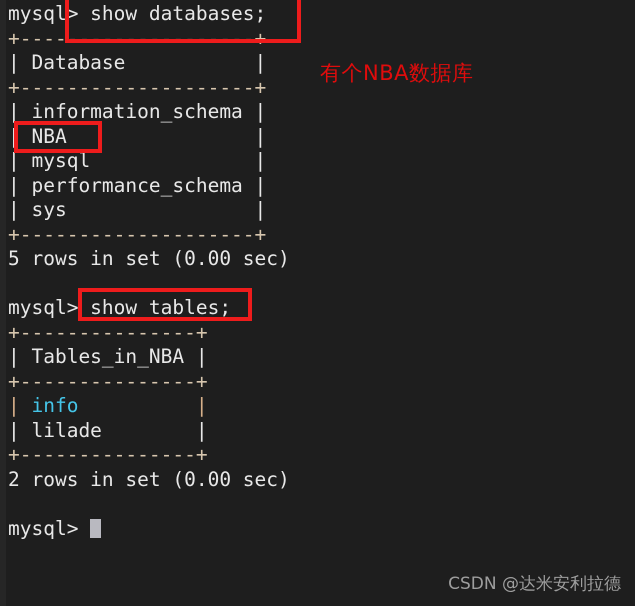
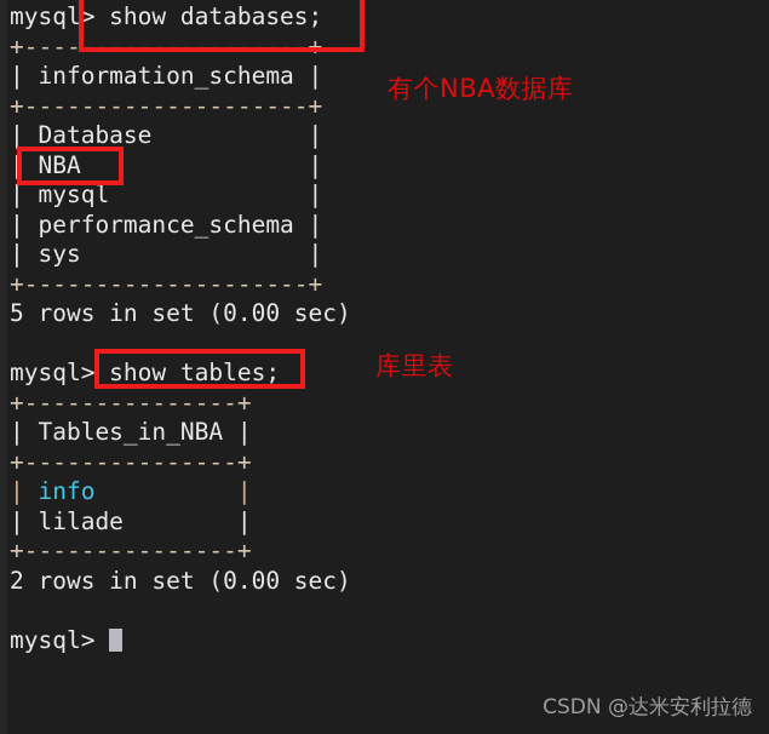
  mysql> show databases;
  +--------------------+
- | Database |
+ | information_schema |
  +--------------------+
- | information_schema |
+ | Database |
  | NBA |
  | mysql |
  | performance_schema |
  | sys |
  +--------------------+
  5 rows in set (0.00 sec)
  mysql> show tables;
  +---------------+
  | Tables_in_NBA |
  +---------------+
  | info |
  | lilade |
  +---------------+
  2 rows in set (0.00 sec)
  mysql>
  有个NBA数据库
+ 库里表
  CSDN @达米安利拉德
